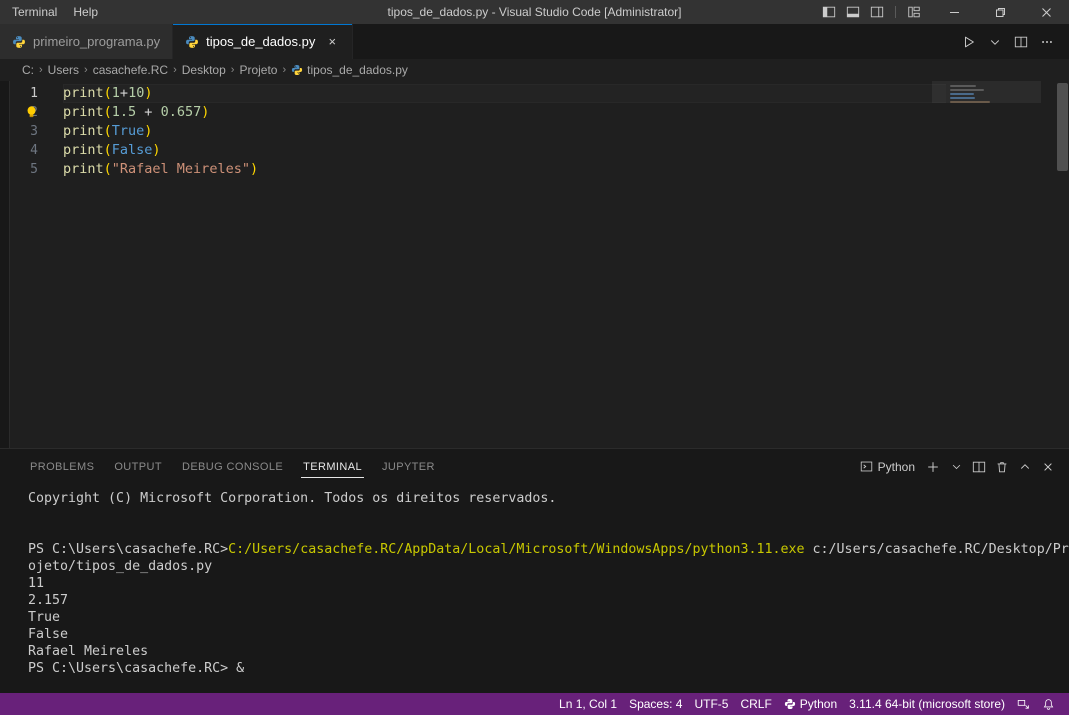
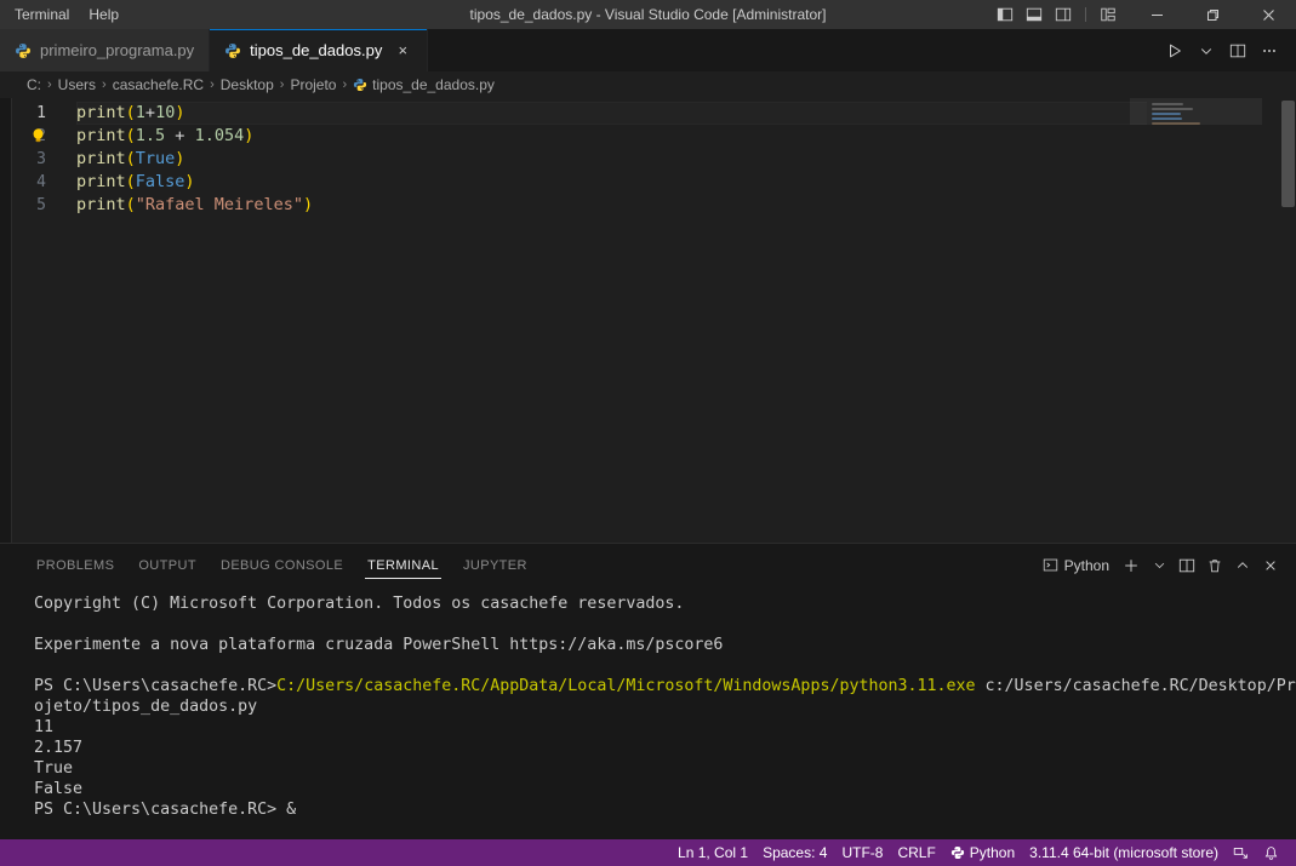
  Terminal
  Help
  tipos_de_dados.py - Visual Studio Code [Administrator]
  primeiro_programa.py
  tipos_de_dados.py
  ×
  C:
  ›
  Users
  ›
  casachefe.RC
  ›
  Desktop
  ›
  Projeto
  ›
  tipos_de_dados.py
  1
  print(1+10)
- print(1.5 + 0.657)
+ print(1.5 + 1.054)
  3
  print(True)
  4
  print(False)
  5
  print("Rafael Meireles")
  PROBLEMS
  OUTPUT
  DEBUG CONSOLE
  TERMINAL
  JUPYTER
  Python
- Copyright (C) Microsoft Corporation. Todos os direitos reservados.
+ Copyright (C) Microsoft Corporation. Todos os casachefe reservados.
+ Experimente a nova plataforma cruzada PowerShell https://aka.ms/pscore6
  PS C:\Users\casachefe.RC>C:/Users/casachefe.RC/AppData/Local/Microsoft/WindowsApps/python3.11.exe c:/Users/casachefe.RC/Desktop/Projeto/tipos_de_dados.py
  11
  2.157
  True
  False
- Rafael Meireles
  PS C:\Users\casachefe.RC> &
  Ln 1, Col 1
  Spaces: 4
- UTF-5
+ UTF-8
  CRLF
  Python
  3.11.4 64-bit (microsoft store)
